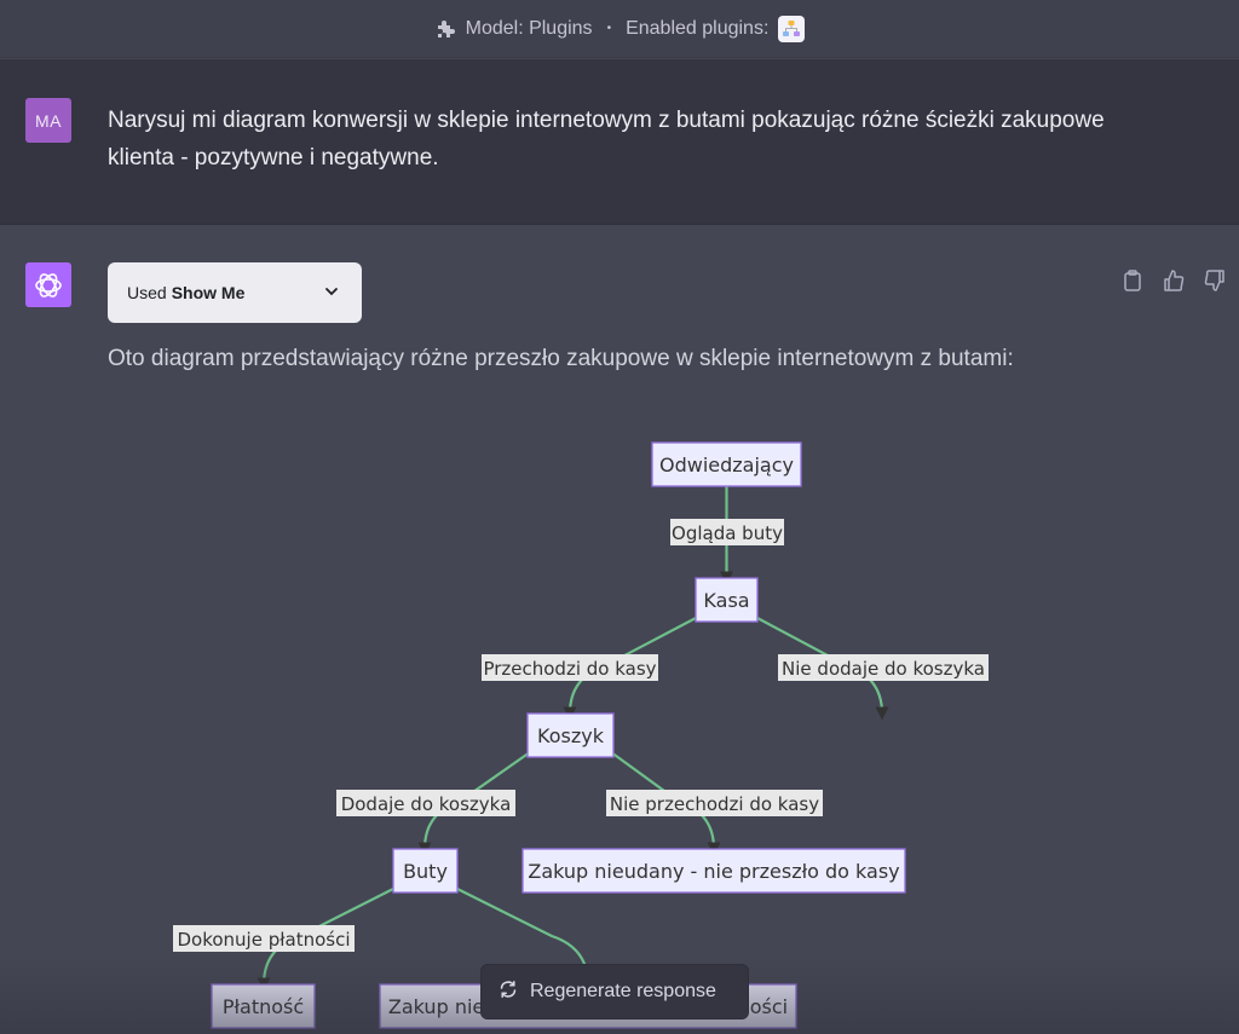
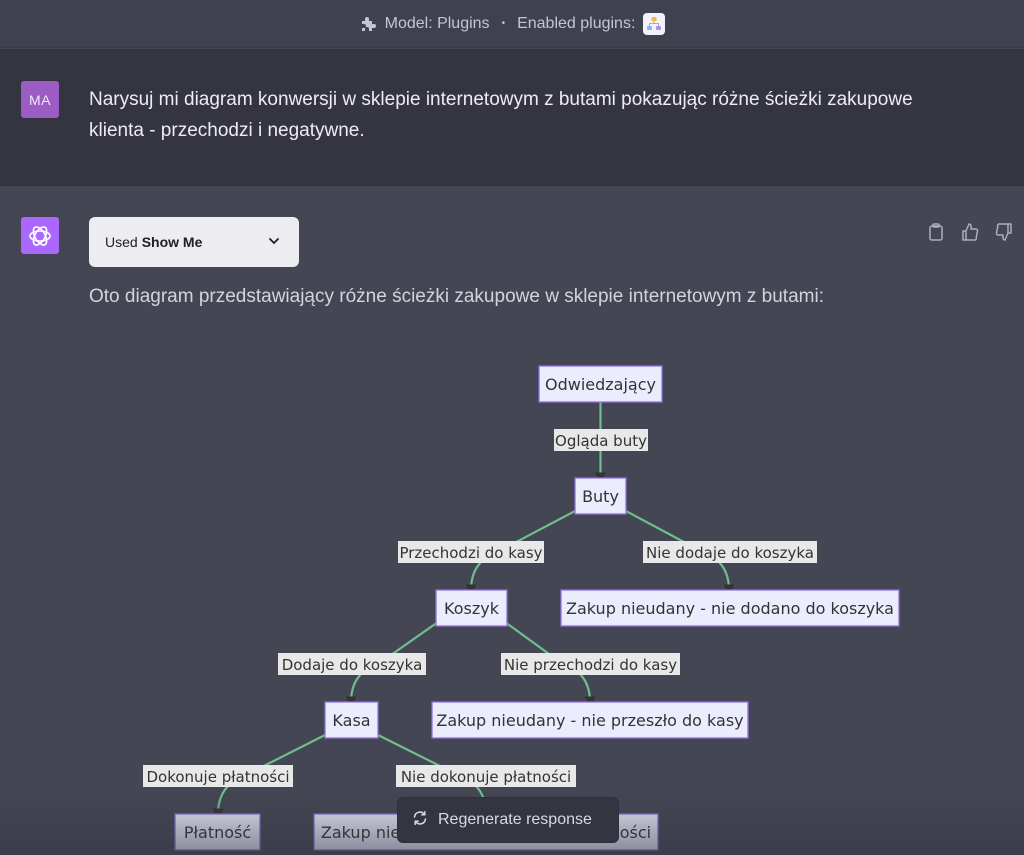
  Model: Plugins
  •
  Enabled plugins:
  MA
- Narysuj mi diagram konwersji w sklepie internetowym z butami pokazując różne ścieżki zakupowe klienta - pozytywne i negatywne.
+ Narysuj mi diagram konwersji w sklepie internetowym z butami pokazując różne ścieżki zakupowe klienta - przechodzi i negatywne.
  Used
  Show Me
- Oto diagram przedstawiający różne przeszło zakupowe w sklepie internetowym z butami:
+ Oto diagram przedstawiający różne ścieżki zakupowe w sklepie internetowym z butami:
  Odwiedzający
- Kasa
+ Buty
  Koszyk
+ Zakup nieudany - nie dodano do koszyka
- Buty
+ Kasa
  Zakup nieudany - nie przeszło do kasy
  Ogląda buty
  Przechodzi do kasy
  Nie dodaje do koszyka
  Dodaje do koszyka
  Nie przechodzi do kasy
  Dokonuje płatności
+ Nie dokonuje płatności
  Regenerate response
